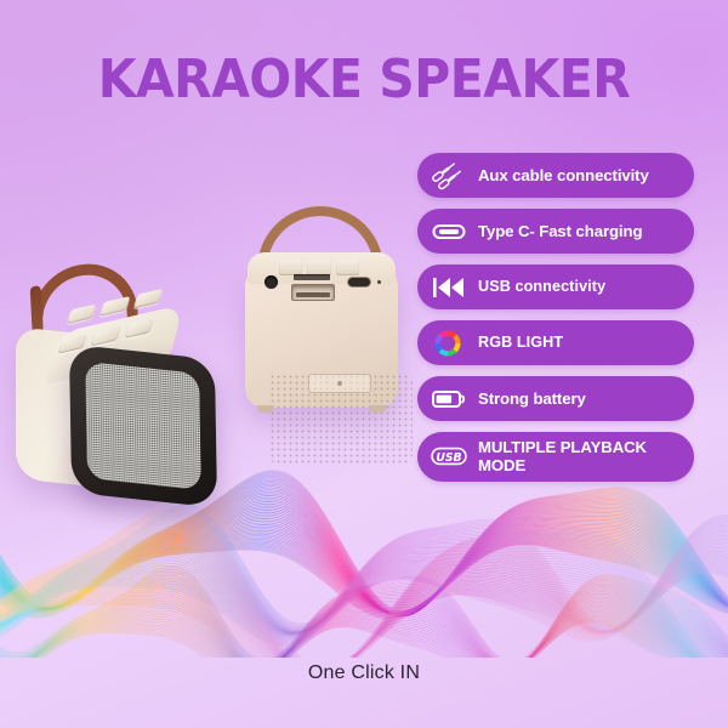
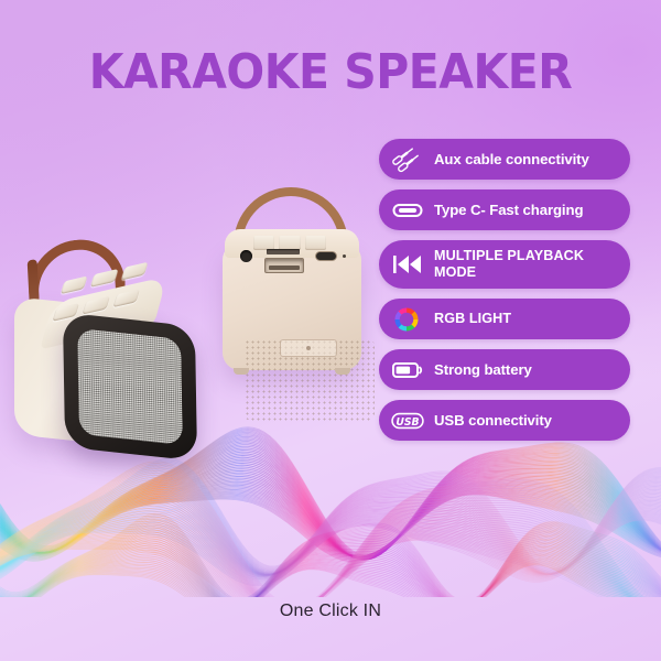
  KARAOKE SPEAKER
  Aux cable connectivity
  Type C- Fast charging
- USB connectivity
+ MULTIPLE PLAYBACK MODE
  RGB LIGHT
  Strong battery
  USB
- MULTIPLE PLAYBACK MODE
+ USB connectivity
  One Click IN
